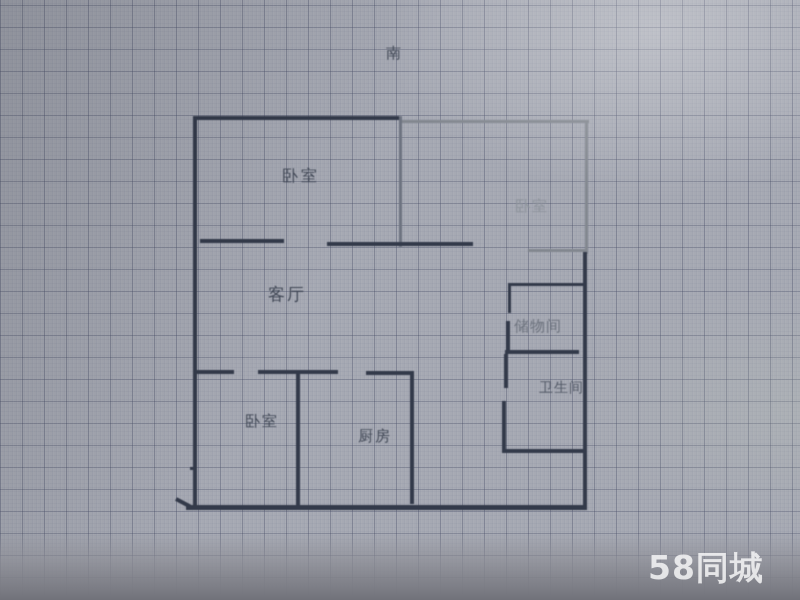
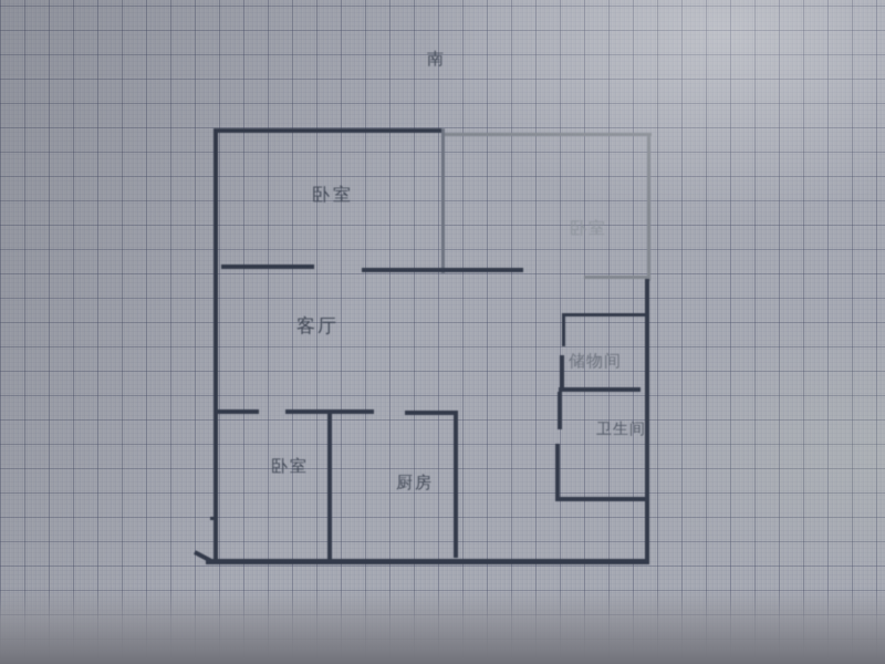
- 58同城
